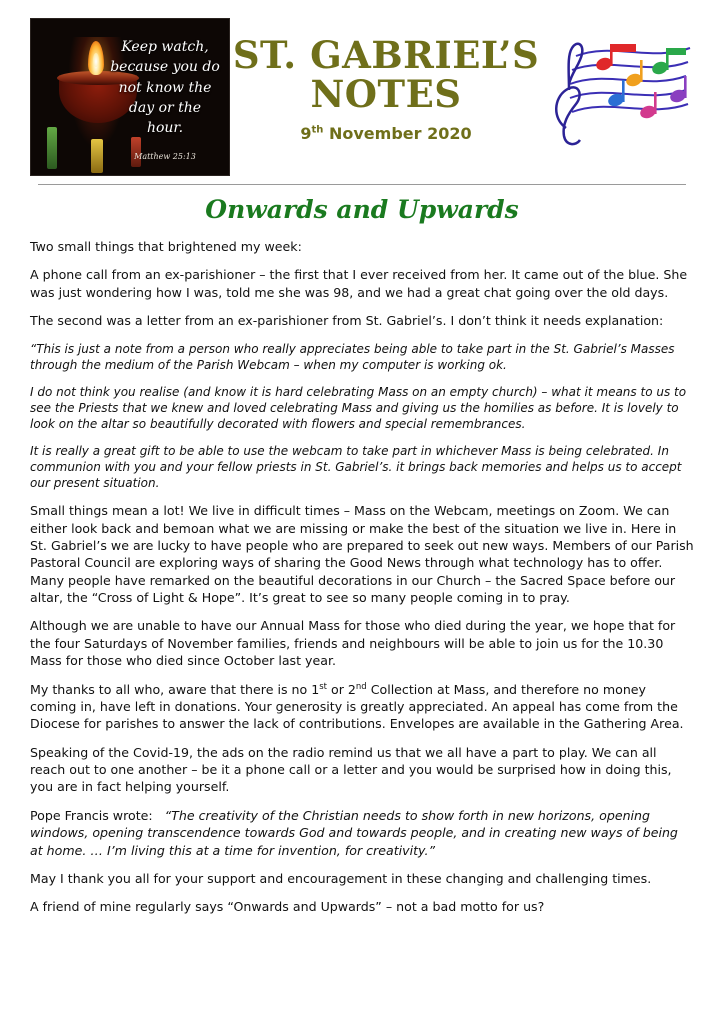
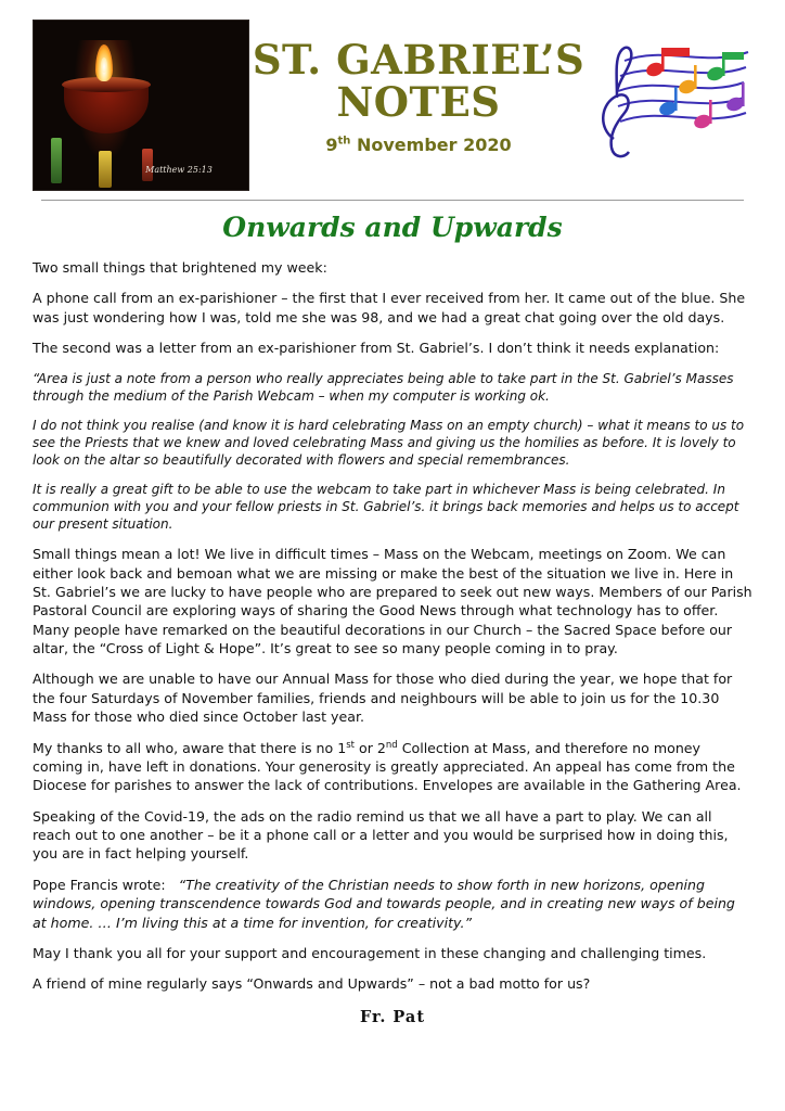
- Keep watch, because you do not know the day or the hour.
  Matthew 25:13
  ST. GABRIEL’S
  NOTES
  9th November 2020
  Onwards and Upwards
  Two small things that brightened my week:
  A phone call from an ex-parishioner – the first that I ever received from her. It came out of the blue. She was just wondering how I was, told me she was 98, and we had a great chat going over the old days.
  The second was a letter from an ex-parishioner from St. Gabriel’s. I don’t think it needs explanation:
- “This is just a note from a person who really appreciates being able to take part in the St. Gabriel’s Masses through the medium of the Parish Webcam – when my computer is working ok.
+ “Area is just a note from a person who really appreciates being able to take part in the St. Gabriel’s Masses through the medium of the Parish Webcam – when my computer is working ok.
  I do not think you realise (and know it is hard celebrating Mass on an empty church) – what it means to us to see the Priests that we knew and loved celebrating Mass and giving us the homilies as before. It is lovely to look on the altar so beautifully decorated with flowers and special remembrances.
  It is really a great gift to be able to use the webcam to take part in whichever Mass is being celebrated. In communion with you and your fellow priests in St. Gabriel’s. it brings back memories and helps us to accept our present situation.
  Small things mean a lot! We live in difficult times – Mass on the Webcam, meetings on Zoom. We can either look back and bemoan what we are missing or make the best of the situation we live in. Here in St. Gabriel’s we are lucky to have people who are prepared to seek out new ways. Members of our Parish Pastoral Council are exploring ways of sharing the Good News through what technology has to offer. Many people have remarked on the beautiful decorations in our Church – the Sacred Space before our altar, the “Cross of Light & Hope”. It’s great to see so many people coming in to pray.
  Although we are unable to have our Annual Mass for those who died during the year, we hope that for the four Saturdays of November families, friends and neighbours will be able to join us for the 10.30 Mass for those who died since October last year.
  My thanks to all who, aware that there is no 1st or 2nd Collection at Mass, and therefore no money coming in, have left in donations. Your generosity is greatly appreciated. An appeal has come from the Diocese for parishes to answer the lack of contributions. Envelopes are available in the Gathering Area.
  Speaking of the Covid-19, the ads on the radio remind us that we all have a part to play. We can all reach out to one another – be it a phone call or a letter and you would be surprised how in doing this, you are in fact helping yourself.
  Pope Francis wrote: “The creativity of the Christian needs to show forth in new horizons, opening windows, opening transcendence towards God and towards people, and in creating new ways of being at home. … I’m living this at a time for invention, for creativity.”
  May I thank you all for your support and encouragement in these changing and challenging times.
  A friend of mine regularly says “Onwards and Upwards” – not a bad motto for us?
+ Fr. Pat
